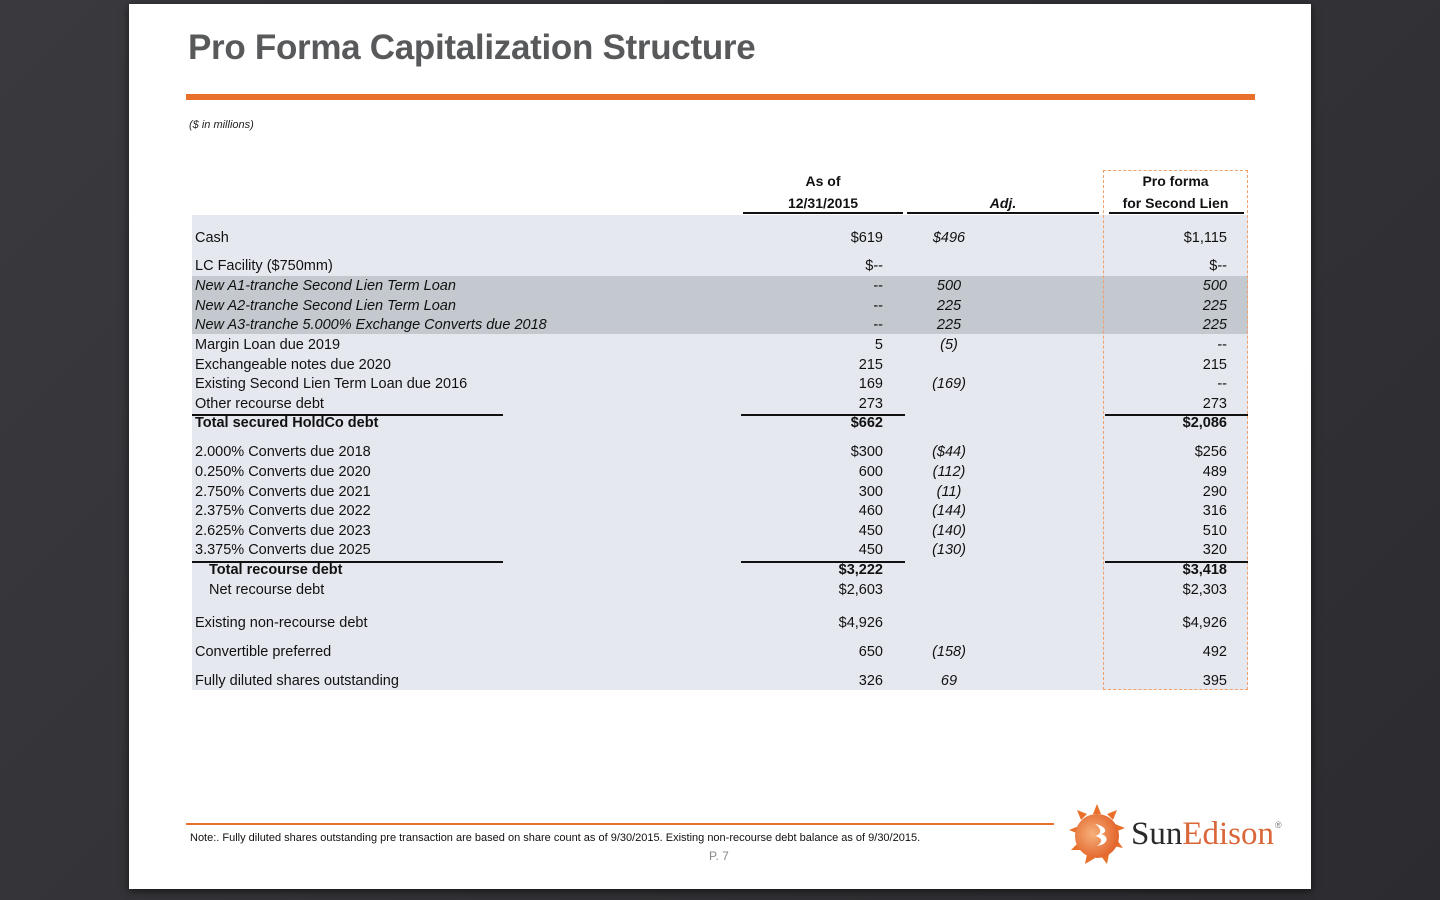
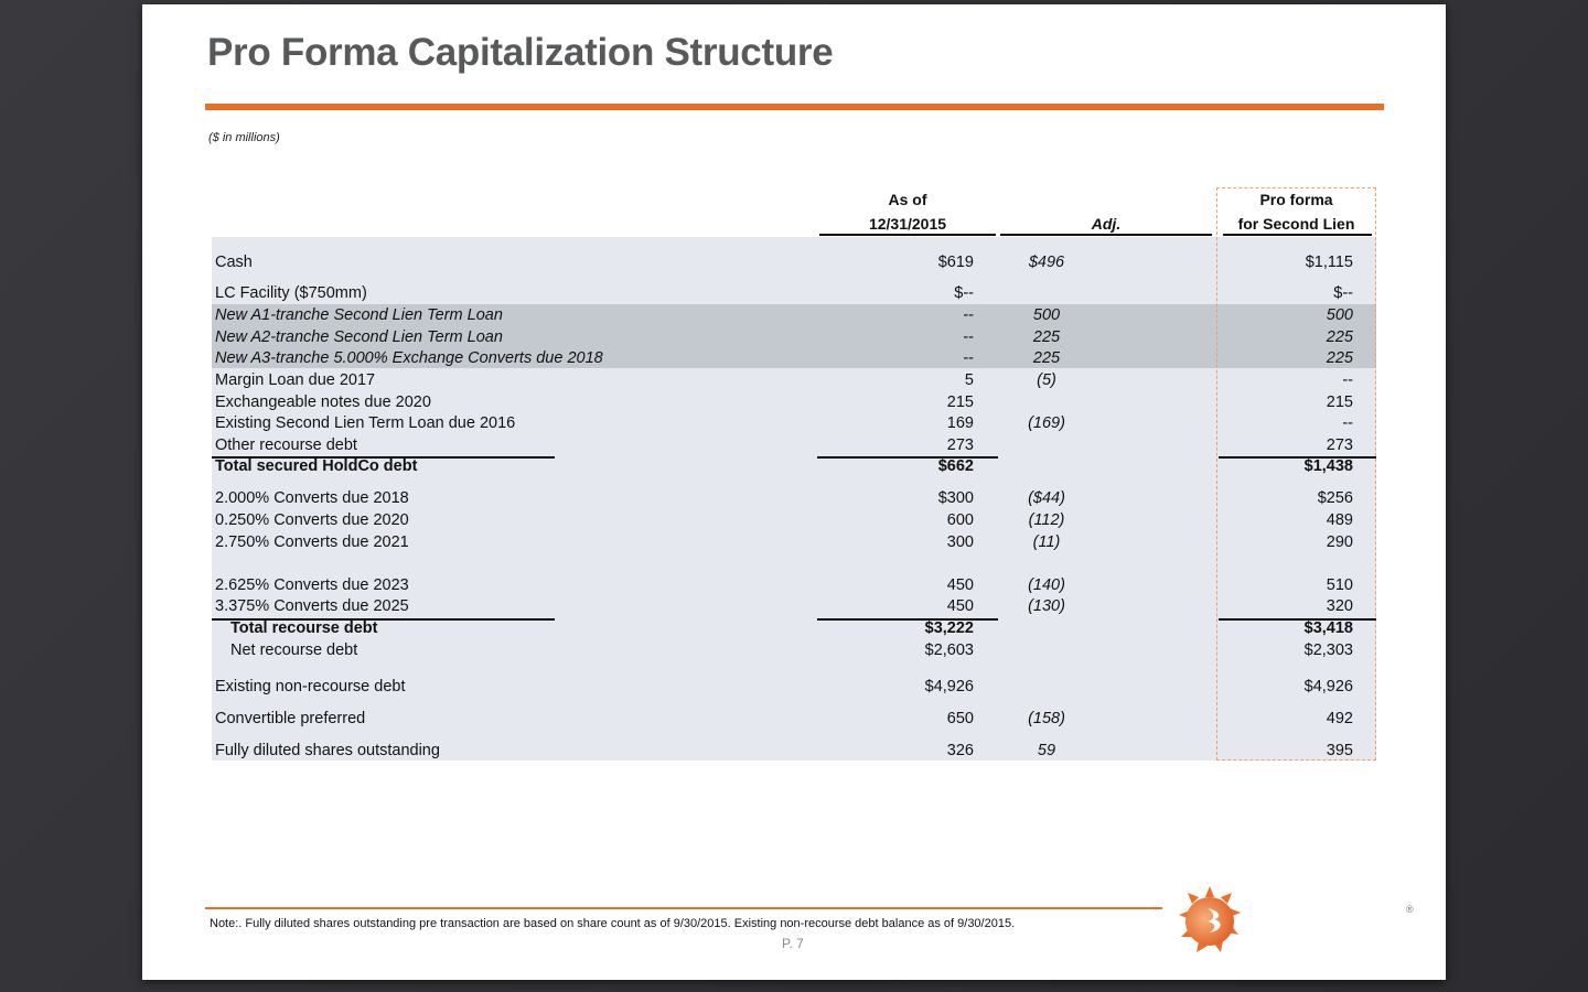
  Pro Forma Capitalization Structure
  ($ in millions)
  As of
  12/31/2015
  Adj.
  Pro forma
  for Second Lien
  Cash
  $619
  $496
  $1,115
  LC Facility ($750mm)
  $--
  $--
  New A1-tranche Second Lien Term Loan
  --
  500
  500
  New A2-tranche Second Lien Term Loan
  --
  225
  225
  New A3-tranche 5.000% Exchange Converts due 2018
  --
  225
  225
- Margin Loan due 2019
+ Margin Loan due 2017
  5
  (5)
  --
  Exchangeable notes due 2020
  215
  215
  Existing Second Lien Term Loan due 2016
  169
  (169)
  --
  Other recourse debt
  273
  273
  Total secured HoldCo debt
  $662
- $2,086
+ $1,438
  2.000% Converts due 2018
  $300
  ($44)
  $256
  0.250% Converts due 2020
  600
  (112)
  489
  2.750% Converts due 2021
  300
  (11)
  290
- 2.375% Converts due 2022
- 460
- (144)
- 316
  2.625% Converts due 2023
  450
  (140)
  510
  3.375% Converts due 2025
  450
  (130)
  320
  Total recourse debt
  $3,222
  $3,418
  Net recourse debt
  $2,603
  $2,303
  Existing non-recourse debt
  $4,926
  $4,926
  Convertible preferred
  650
  (158)
  492
  Fully diluted shares outstanding
  326
- 69
+ 59
  395
  Note:. Fully diluted shares outstanding pre transaction are based on share count as of 9/30/2015. Existing non-recourse debt balance as of 9/30/2015.
  P. 7
- SunEdison
  ®
